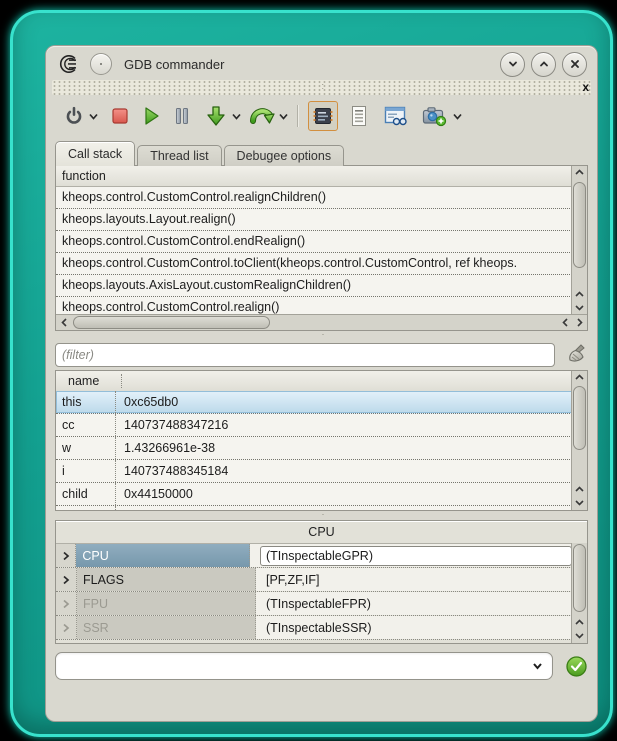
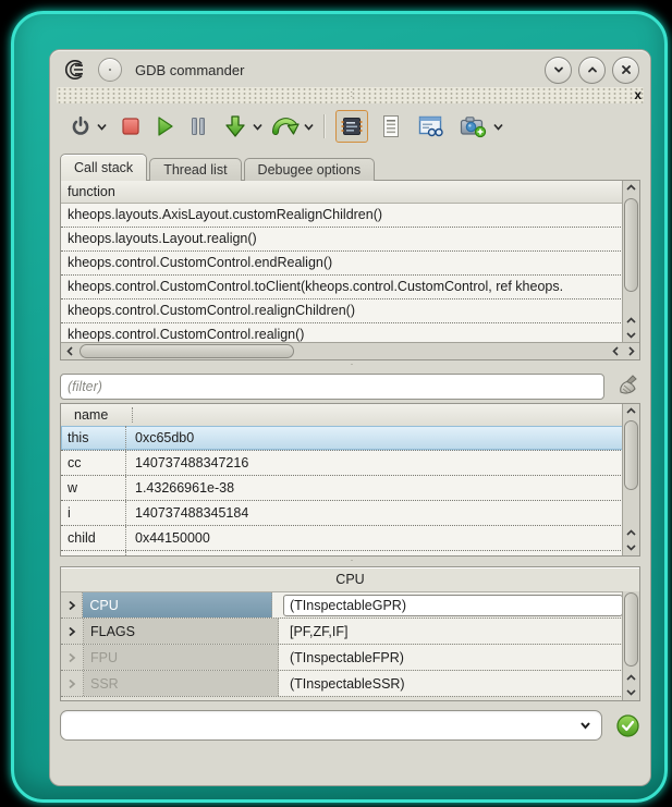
  GDB commander
  :
  x
  Call stack
  Thread list
  Debugee options
  function
- kheops.control.CustomControl.realignChildren()
+ kheops.layouts.AxisLayout.customRealignChildren()
  kheops.layouts.Layout.realign()
  kheops.control.CustomControl.endRealign()
  kheops.control.CustomControl.toClient(kheops.control.CustomControl, ref kheops.
- kheops.layouts.AxisLayout.customRealignChildren()
+ kheops.control.CustomControl.realignChildren()
  kheops.control.CustomControl.realign()
  ·
  (filter)
  name
  this
  0xc65db0
  cc
  140737488347216
  w
  1.43266961e-38
  i
  140737488345184
  child
  0x44150000
  ·
  CPU
  CPU
  (TInspectableGPR)
  FLAGS
  [PF,ZF,IF]
  FPU
  (TInspectableFPR)
  SSR
  (TInspectableSSR)
